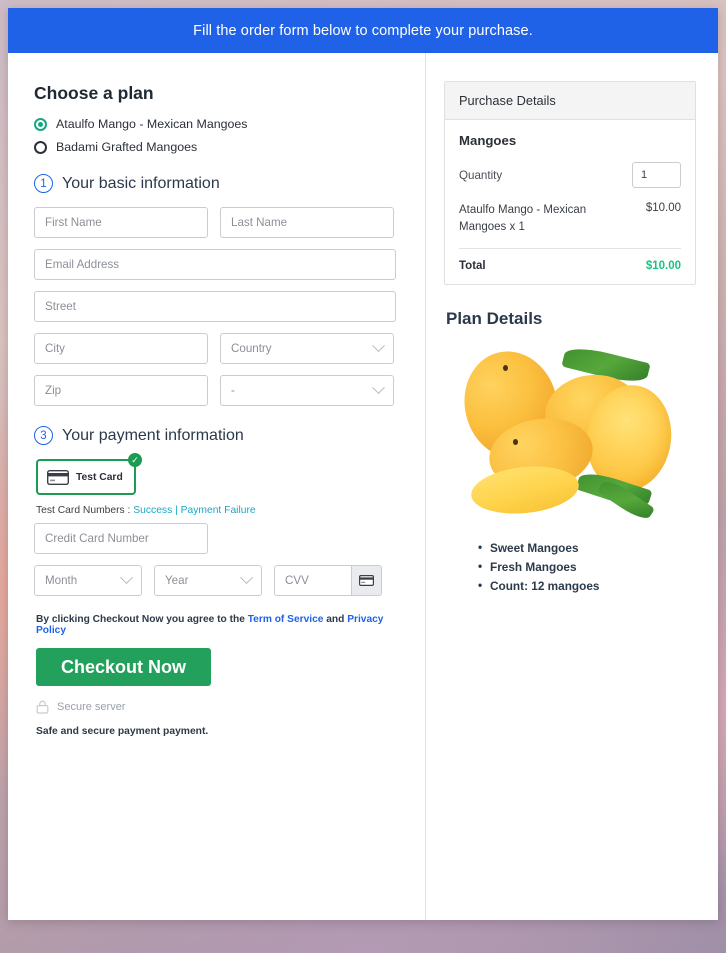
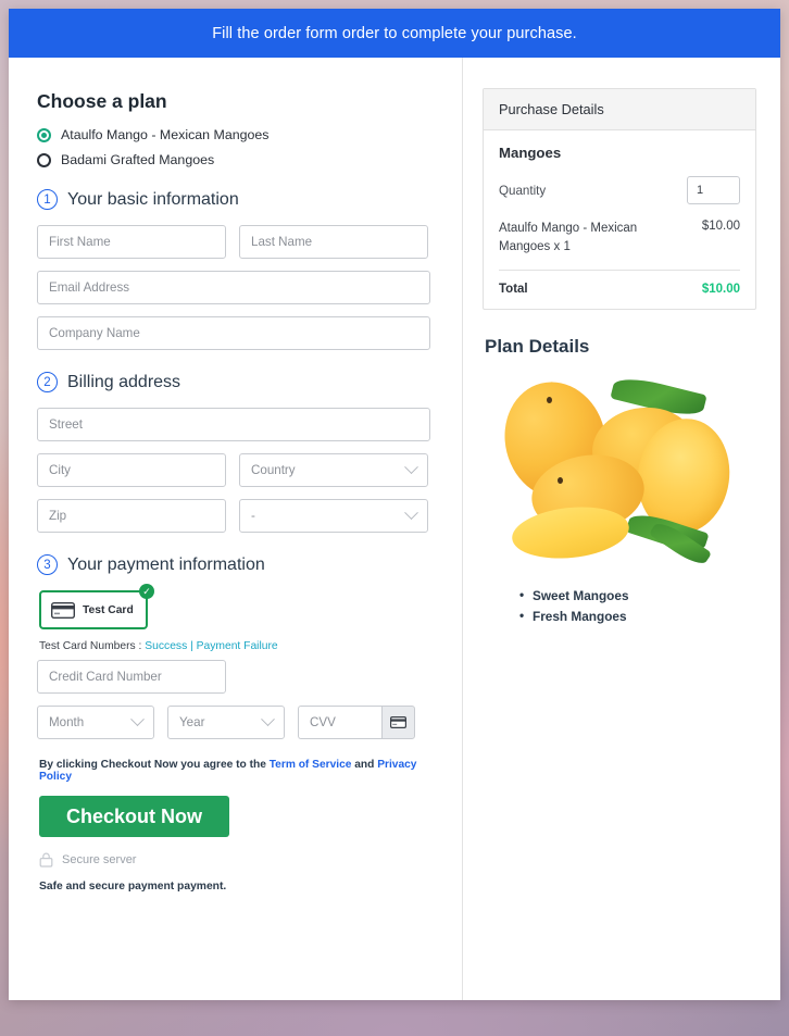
- Fill the order form below to complete your purchase.
+ Fill the order form order to complete your purchase.
  Choose a plan
  Ataulfo Mango - Mexican Mangoes
  Badami Grafted Mangoes
  1
  Your basic information
  First Name
  Last Name
  Email Address
+ Company Name
+ 2
+ Billing address
  Street
  City
  Country
  Zip
  -
  3
  Your payment information
  Test Card
  ✓
  Test Card Numbers : Success | Payment Failure
  Credit Card Number
  Month
  Year
  CVV
  By clicking Checkout Now you agree to the Term of Service and Privacy Policy
  Checkout Now
  Secure server
  Safe and secure payment payment.
  Purchase Details
  Mangoes
  Quantity
  1
  Ataulfo Mango - Mexican Mangoes x 1
  $10.00
  Total
  $10.00
  Plan Details
  Sweet Mangoes
  Fresh Mangoes
- Count: 12 mangoes
